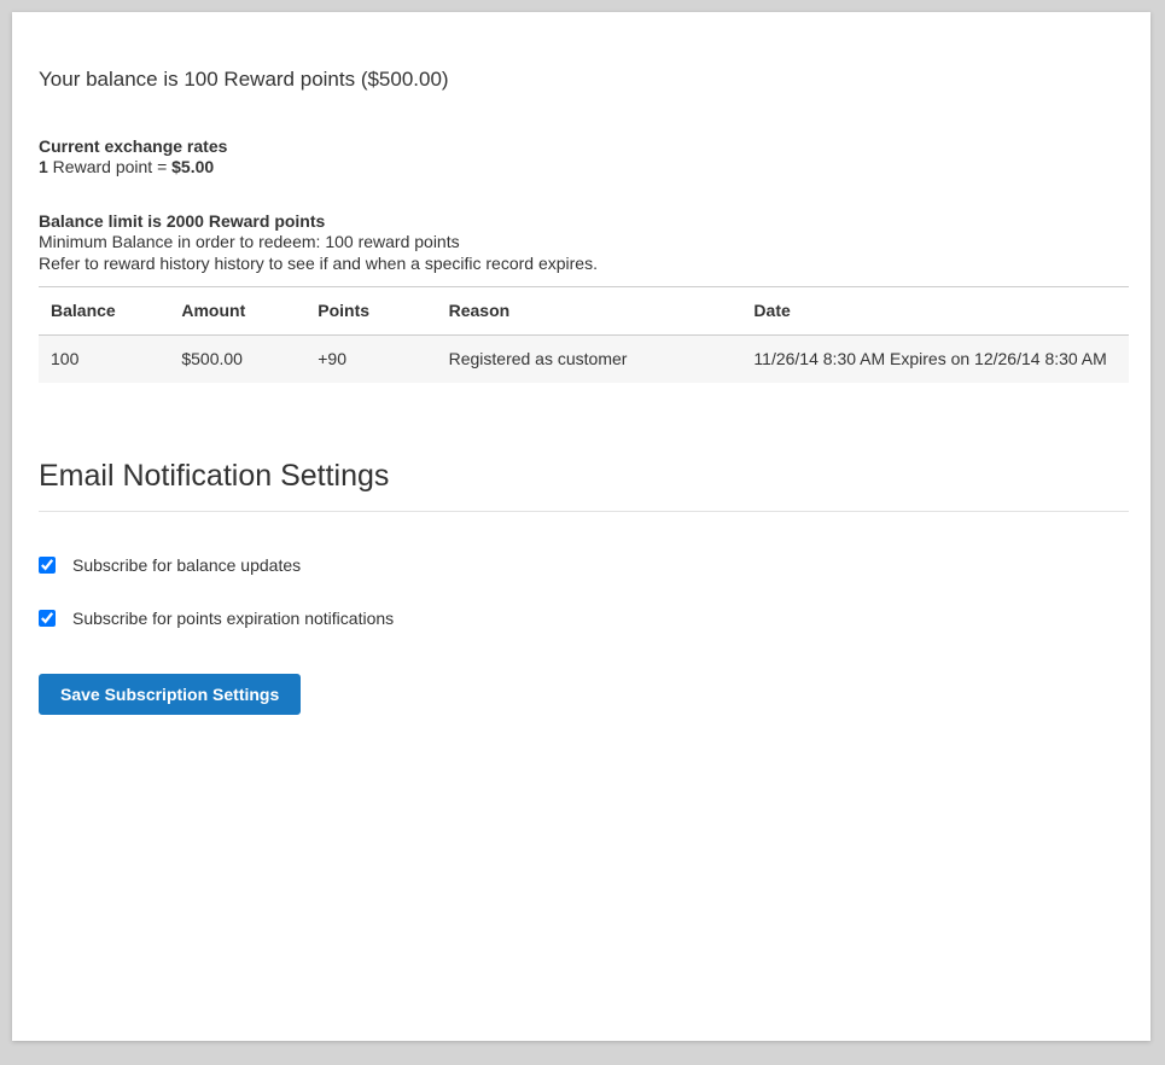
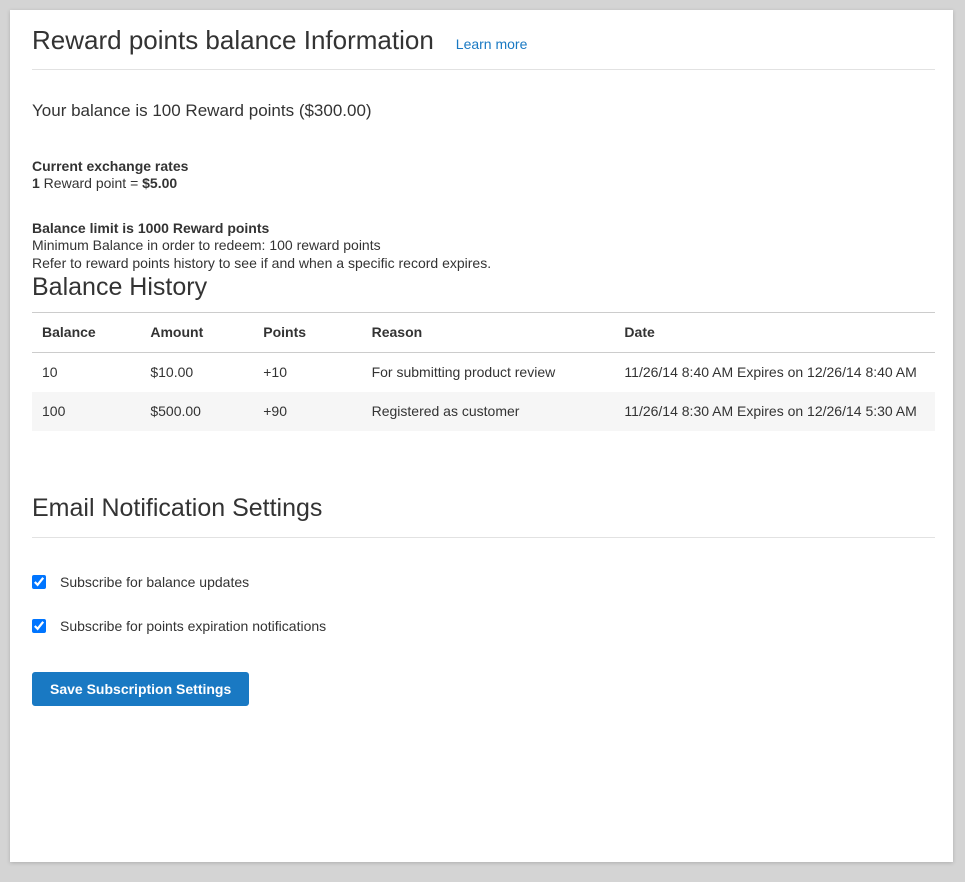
+ Reward points balance Information
+ Learn more
- Your balance is 100 Reward points ($500.00)
+ Your balance is 100 Reward points ($300.00)
  Current exchange rates
  1 Reward point = $5.00
- Balance limit is 2000 Reward points
+ Balance limit is 1000 Reward points
  Minimum Balance in order to redeem: 100 reward points
- Refer to reward history history to see if and when a specific record expires.
+ Refer to reward points history to see if and when a specific record expires.
+ Balance History
  Balance	Amount	Points	Reason	Date
+ 10	$10.00	+10	For submitting product review	11/26/14 8:40 AM Expires on 12/26/14 8:40 AM
- 100	$500.00	+90	Registered as customer	11/26/14 8:30 AM Expires on 12/26/14 8:30 AM
+ 100	$500.00	+90	Registered as customer	11/26/14 8:30 AM Expires on 12/26/14 5:30 AM
  Email Notification Settings
  Subscribe for balance updates
  Subscribe for points expiration notifications
  Save Subscription Settings
